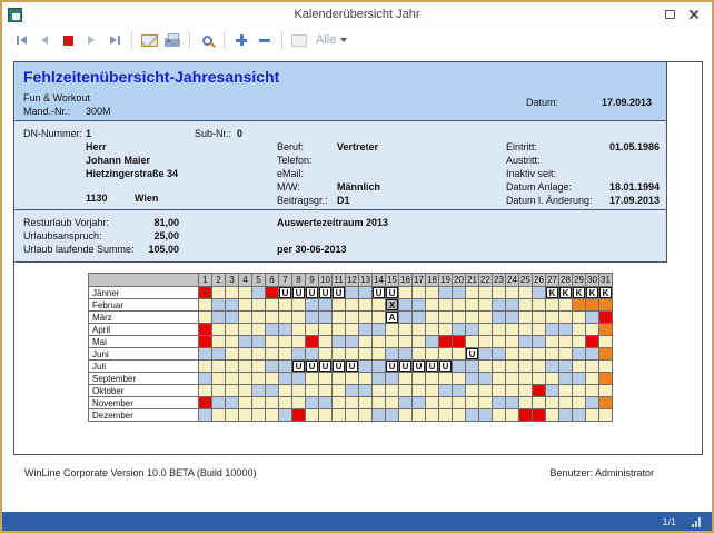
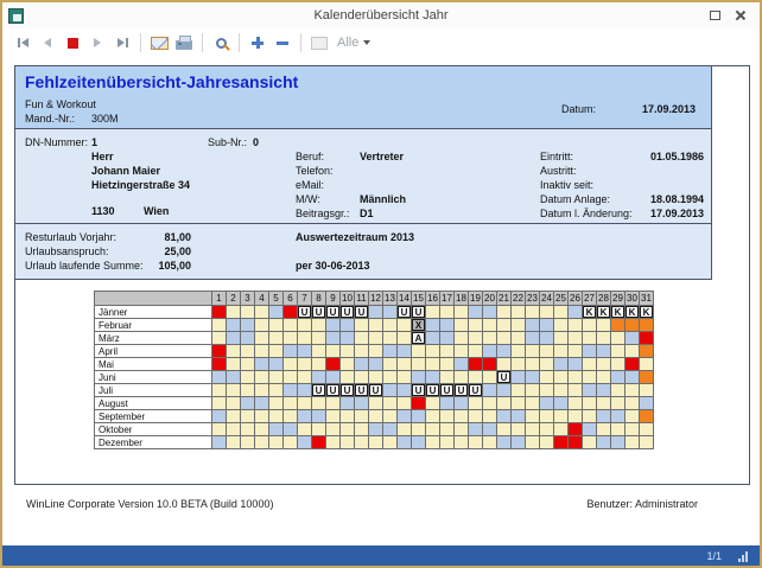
  Kalenderübersicht Jahr
  Alle
  Fehlzeitenübersicht-Jahresansicht
  Fun & Workout
  Mand.-Nr.:
  300M
  Datum:
  17.09.2013
  DN-Nummer:
  1
  Sub-Nr.:
  0
  Herr
  Johann Maier
  Hietzingerstraße 34
  1130
  Wien
  Beruf:
  Vertreter
  Telefon:
  eMail:
  M/W:
  Männlich
  Beitragsgr.:
  D1
  Eintritt:
  01.05.1986
  Austritt:
  Inaktiv seit:
  Datum Anlage:
- 18.01.1994
+ 18.08.1994
  Datum l. Änderung:
  17.09.2013
  Resturlaub Vorjahr:
  81,00
  Urlaubsanspruch:
  25,00
  Urlaub laufende Summe:
  105,00
  Auswertezeitraum 2013
  per 30-06-2013
  	1	2	3	4	5	6	7	8	9	10	11	12	13	14	15	16	17	18	19	20	21	22	23	24	25	26	27	28	29	30	31
  Jänner							U	U	U	U	U			U	U												K	K	K	K	K
  Februar															X
  März															A
  April
  Mai
  Juni																					U
  Juli								U	U	U	U	U			U	U	U	U	U
+ August
  September
  Oktober
- November
  Dezember
  WinLine Corporate Version 10.0 BETA (Build 10000)
  Benutzer: Administrator
  1/1
